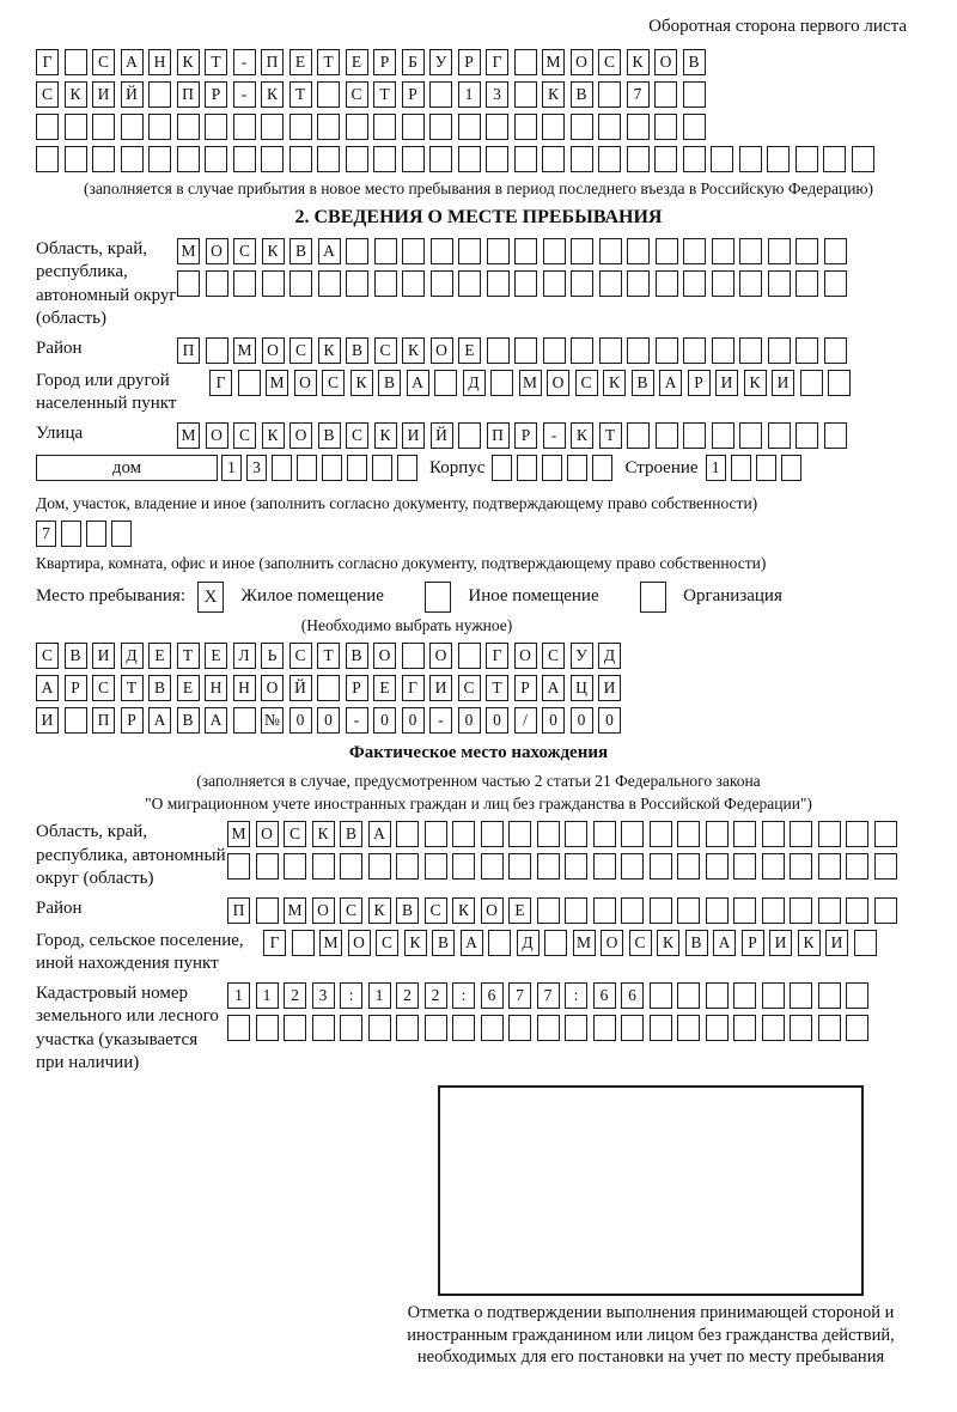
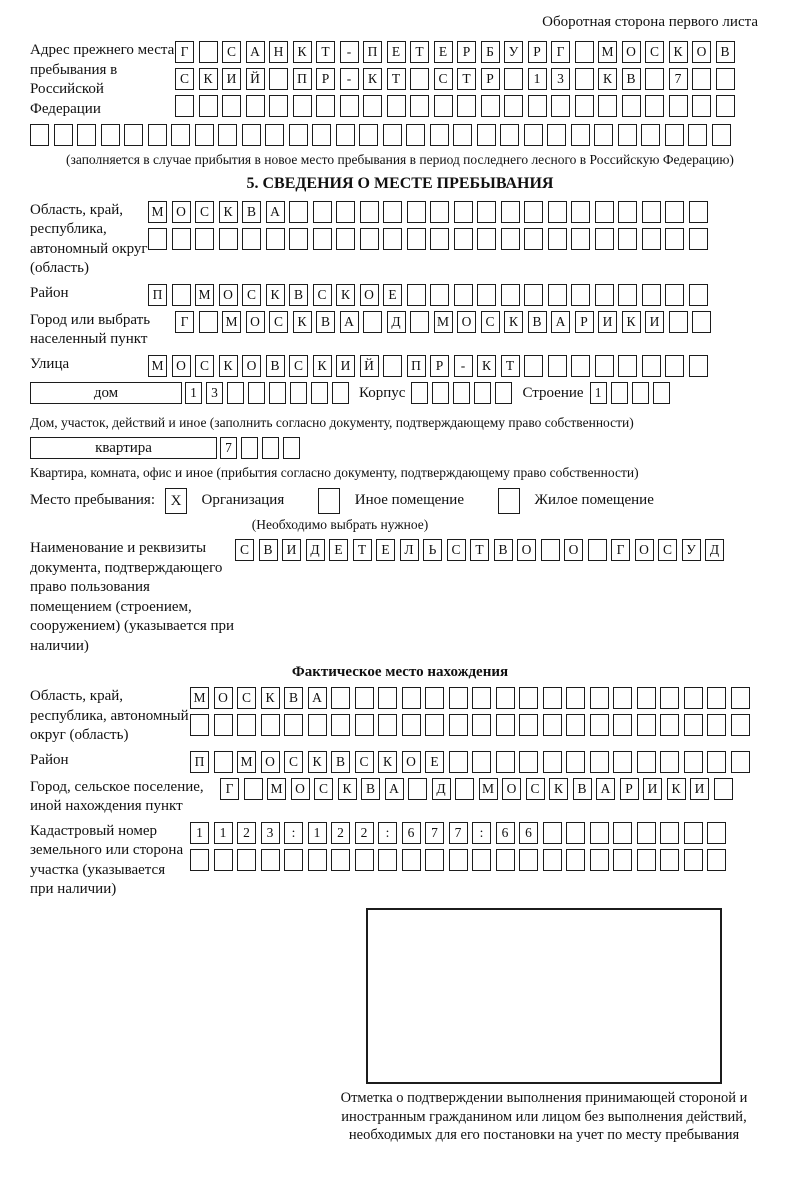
  Оборотная сторона первого листа
+ Адрес прежнего места пребывания в Российской Федерации
  Г С А Н К Т - П Е Т Е Р Б У Р Г М О С К О В
  С К И Й П Р - К Т С Т Р 1 3 К В 7
- (заполняется в случае прибытия в новое место пребывания в период последнего въезда в Российскую Федерацию)
+ (заполняется в случае прибытия в новое место пребывания в период последнего лесного в Российскую Федерацию)
- 2. СВЕДЕНИЯ О МЕСТЕ ПРЕБЫВАНИЯ
+ 5. СВЕДЕНИЯ О МЕСТЕ ПРЕБЫВАНИЯ
  Область, край, республика, автономный округ (область)
  М О С К В А
  Район
  П М О С К В С К О Е
- Город или другой населенный пункт
+ Город или выбрать населенный пункт
  Г М О С К В А Д М О С К В А Р И К И
  Улица
  М О С К О В С К И Й П Р - К Т
  дом
  1 3
  Корпус
  Строение
  1
- Дом, участок, владение и иное (заполнить согласно документу, подтверждающему право собственности)
+ Дом, участок, действий и иное (заполнить согласно документу, подтверждающему право собственности)
+ квартира
  7
- Квартира, комната, офис и иное (заполнить согласно документу, подтверждающему право собственности)
+ Квартира, комната, офис и иное (прибытия согласно документу, подтверждающему право собственности)
  Место пребывания:
  X
- Жилое помещение
+ Организация
  Иное помещение
- Организация
+ Жилое помещение
  (Необходимо выбрать нужное)
+ Наименование и реквизиты документа, подтверждающего право пользования помещением (строением, сооружением) (указывается при наличии)
  С В И Д Е Т Е Л Ь С Т В О О Г О С У Д
- А Р С Т В Е Н Н О Й Р Е Г И С Т Р А Ц И
- И П Р А В А № 0 0 - 0 0 - 0 0 / 0 0 0
  Фактическое место нахождения
- (заполняется в случае, предусмотренном частью 2 статьи 21 Федерального закона
- "О миграционном учете иностранных граждан и лиц без гражданства в Российской Федерации")
  Область, край, республика, автономный округ (область)
  М О С К В А
  Район
  П М О С К В С К О Е
  Город, сельское поселение, иной нахождения пункт
  Г М О С К В А Д М О С К В А Р И К И
- Кадастровый номер земельного или лесного участка (указывается при наличии)
+ Кадастровый номер земельного или сторона участка (указывается при наличии)
  1 1 2 3 : 1 2 2 : 6 7 7 : 6 6
- Отметка о подтверждении выполнения принимающей стороной и иностранным гражданином или лицом без гражданства действий, необходимых для его постановки на учет по месту пребывания
+ Отметка о подтверждении выполнения принимающей стороной и иностранным гражданином или лицом без выполнения действий, необходимых для его постановки на учет по месту пребывания
